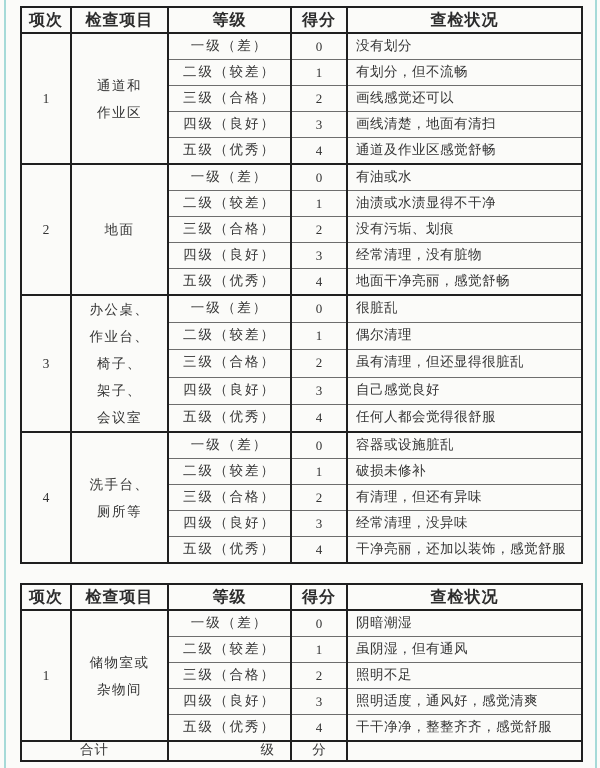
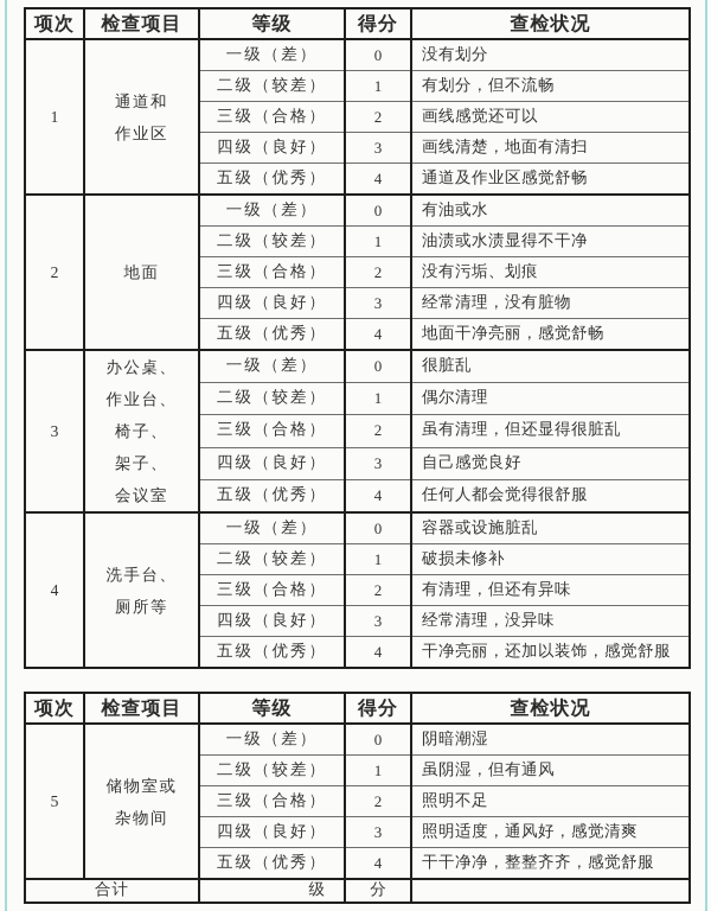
  项次	检查项目	等级	得分	查检状况
  1	通道和 作业区	一级（差）	0	没有划分
  二级（较差）	1	有划分，但不流畅
  三级（合格）	2	画线感觉还可以
  四级（良好）	3	画线清楚，地面有清扫
  五级（优秀）	4	通道及作业区感觉舒畅
  2	地面	一级（差）	0	有油或水
  二级（较差）	1	油渍或水渍显得不干净
  三级（合格）	2	没有污垢、划痕
  四级（良好）	3	经常清理，没有脏物
  五级（优秀）	4	地面干净亮丽，感觉舒畅
  3	办公桌、 作业台、 椅子、 架子、 会议室	一级（差）	0	很脏乱
  二级（较差）	1	偶尔清理
  三级（合格）	2	虽有清理，但还显得很脏乱
  四级（良好）	3	自己感觉良好
  五级（优秀）	4	任何人都会觉得很舒服
  4	洗手台、 厕所等	一级（差）	0	容器或设施脏乱
  二级（较差）	1	破损未修补
  三级（合格）	2	有清理，但还有异味
  四级（良好）	3	经常清理，没异味
  五级（优秀）	4	干净亮丽，还加以装饰，感觉舒服
  项次	检查项目	等级	得分	查检状况
- 1	储物室或 杂物间	一级（差）	0	阴暗潮湿
+ 5	储物室或 杂物间	一级（差）	0	阴暗潮湿
  二级（较差）	1	虽阴湿，但有通风
  三级（合格）	2	照明不足
  四级（良好）	3	照明适度，通风好，感觉清爽
  五级（优秀）	4	干干净净，整整齐齐，感觉舒服
  合计	级	分
